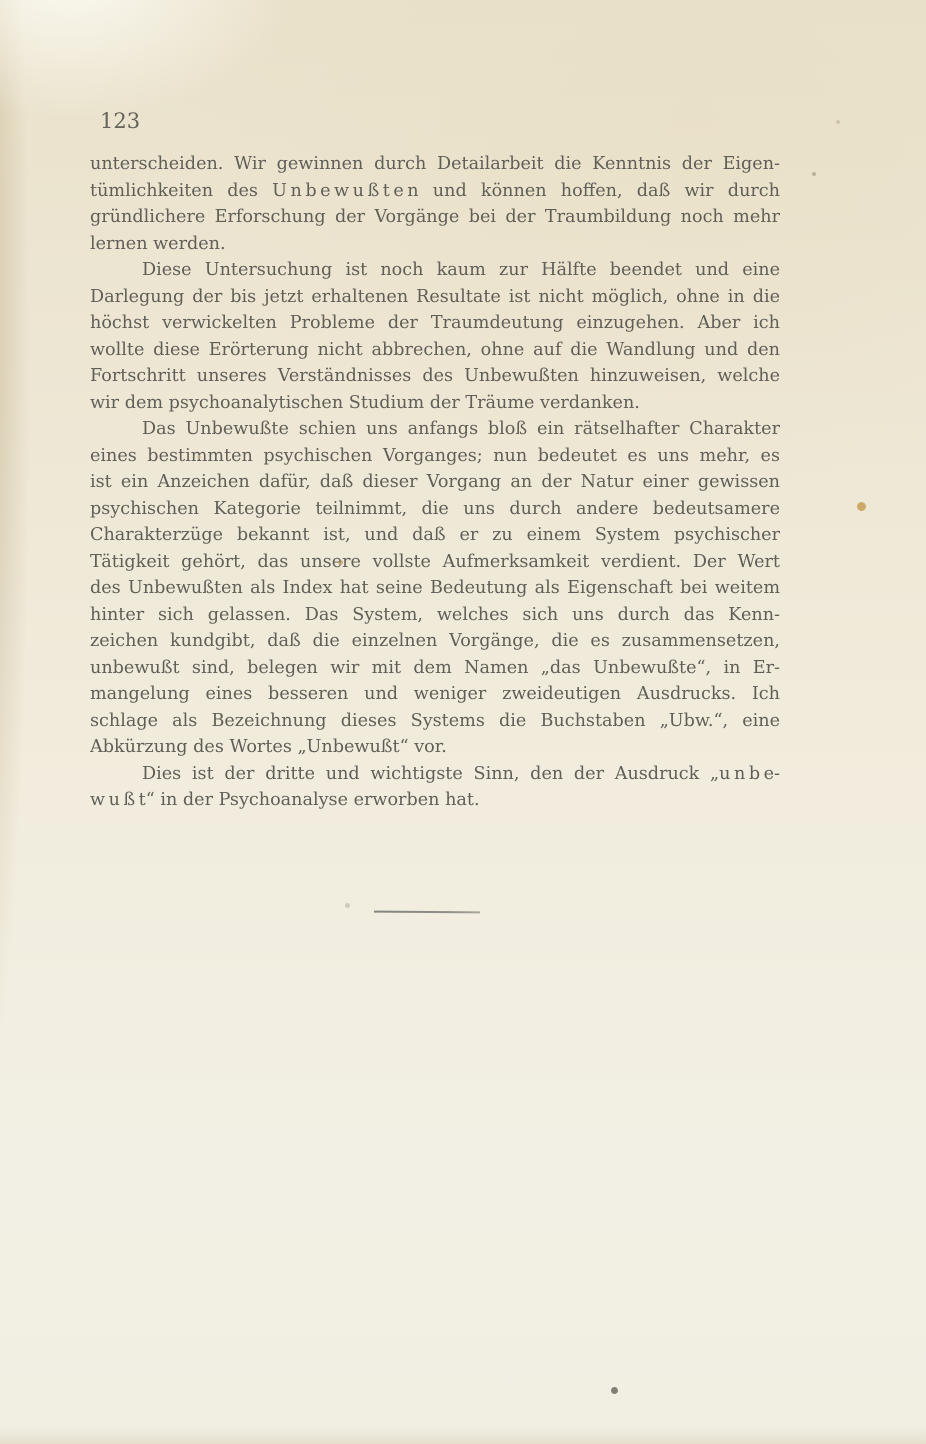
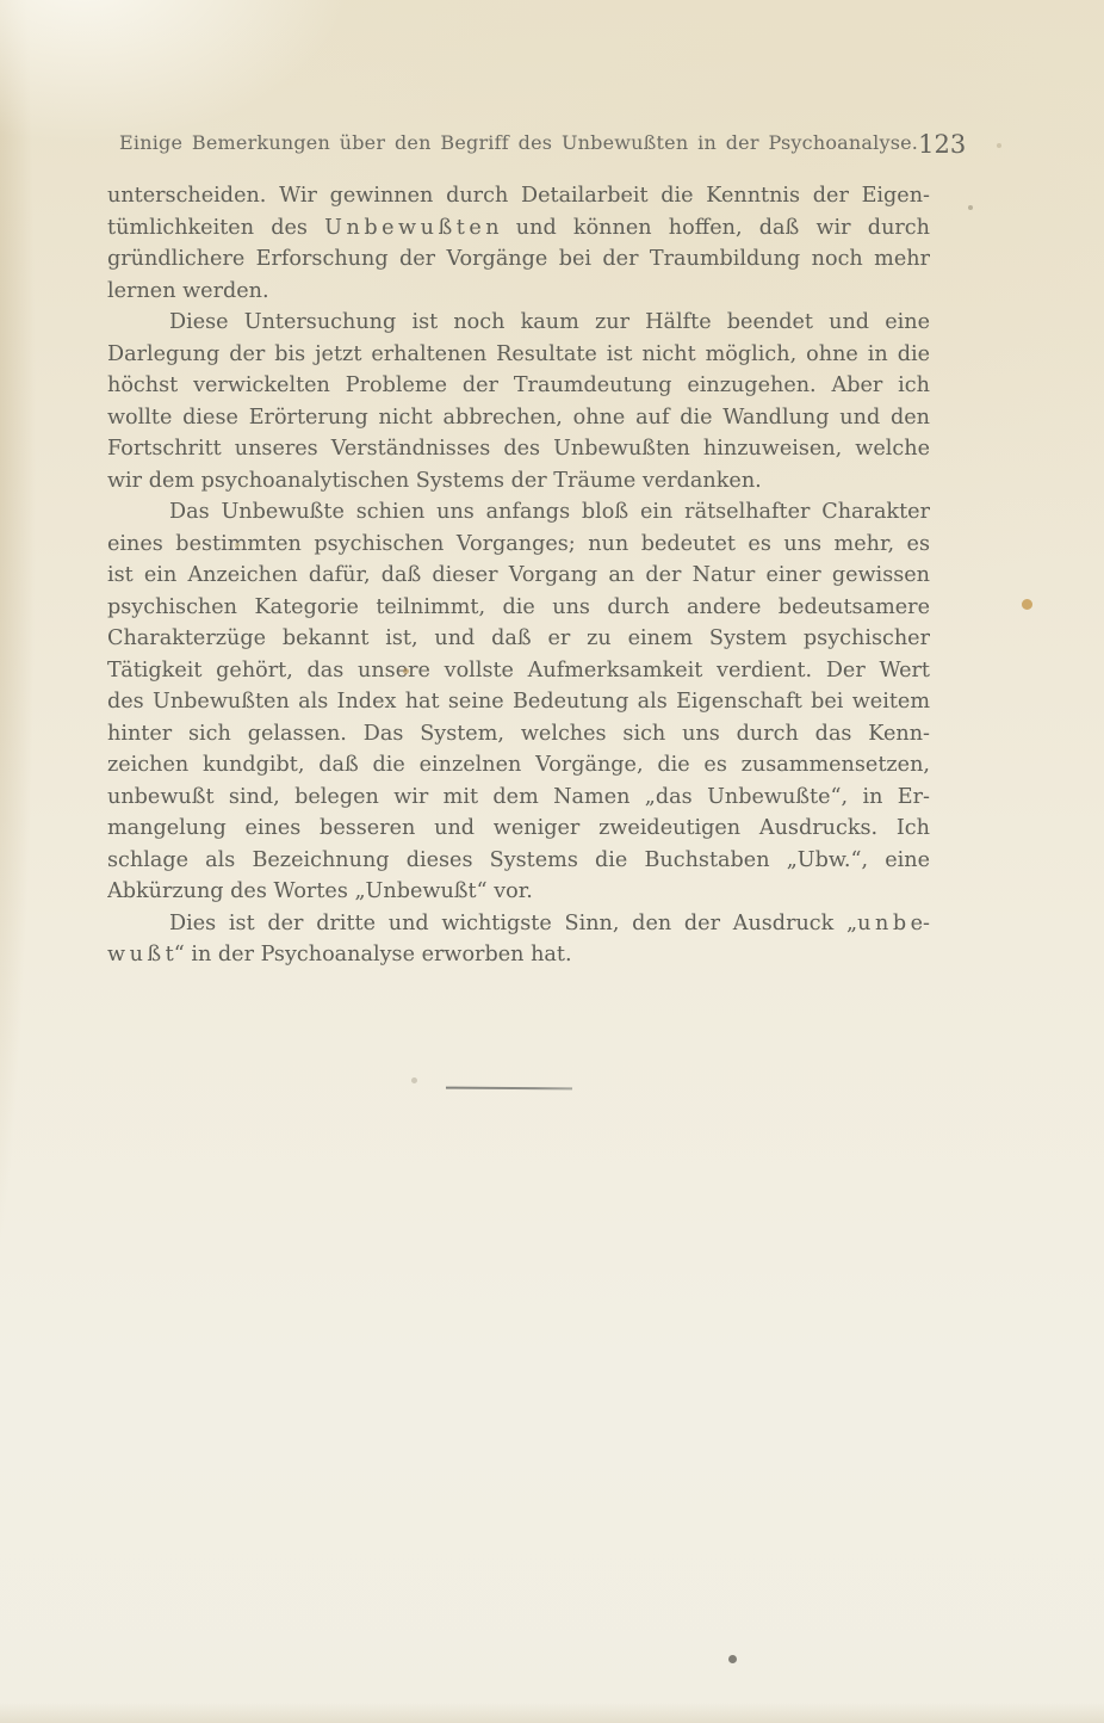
+ Einige Bemerkungen über den Begriff des Unbewußten in der Psychoanalyse.
  123
  unterscheiden. Wir gewinnen durch Detailarbeit die Kenntnis der Eigen-
  tümlichkeiten des U n b e w u ß t e n und können hoffen, daß wir durch
  gründlichere Erforschung der Vorgänge bei der Traumbildung noch mehr
  lernen werden.
  Diese Untersuchung ist noch kaum zur Hälfte beendet und eine
  Darlegung der bis jetzt erhaltenen Resultate ist nicht möglich, ohne in die
  höchst verwickelten Probleme der Traumdeutung einzugehen. Aber ich
  wollte diese Erörterung nicht abbrechen, ohne auf die Wandlung und den
  Fortschritt unseres Verständnisses des Unbewußten hinzuweisen, welche
- wir dem psychoanalytischen Studium der Träume verdanken.
+ wir dem psychoanalytischen Systems der Träume verdanken.
  Das Unbewußte schien uns anfangs bloß ein rätselhafter Charakter
  eines bestimmten psychischen Vorganges; nun bedeutet es uns mehr, es
  ist ein Anzeichen dafür, daß dieser Vorgang an der Natur einer gewissen
  psychischen Kategorie teilnimmt, die uns durch andere bedeutsamere
  Charakterzüge bekannt ist, und daß er zu einem System psychischer
  Tätigkeit gehört, das unsere vollste Aufmerksamkeit verdient. Der Wert
  des Unbewußten als Index hat seine Bedeutung als Eigenschaft bei weitem
  hinter sich gelassen. Das System, welches sich uns durch das Kenn-
  zeichen kundgibt, daß die einzelnen Vorgänge, die es zusammensetzen,
  unbewußt sind, belegen wir mit dem Namen „das Unbewußte“, in Er-
  mangelung eines besseren und weniger zweideutigen Ausdrucks. Ich
  schlage als Bezeichnung dieses Systems die Buchstaben „Ubw.“, eine
  Abkürzung des Wortes „Unbewußt“ vor.
  Dies ist der dritte und wichtigste Sinn, den der Ausdruck „u n b e-
  w u ß t“ in der Psychoanalyse erworben hat.
